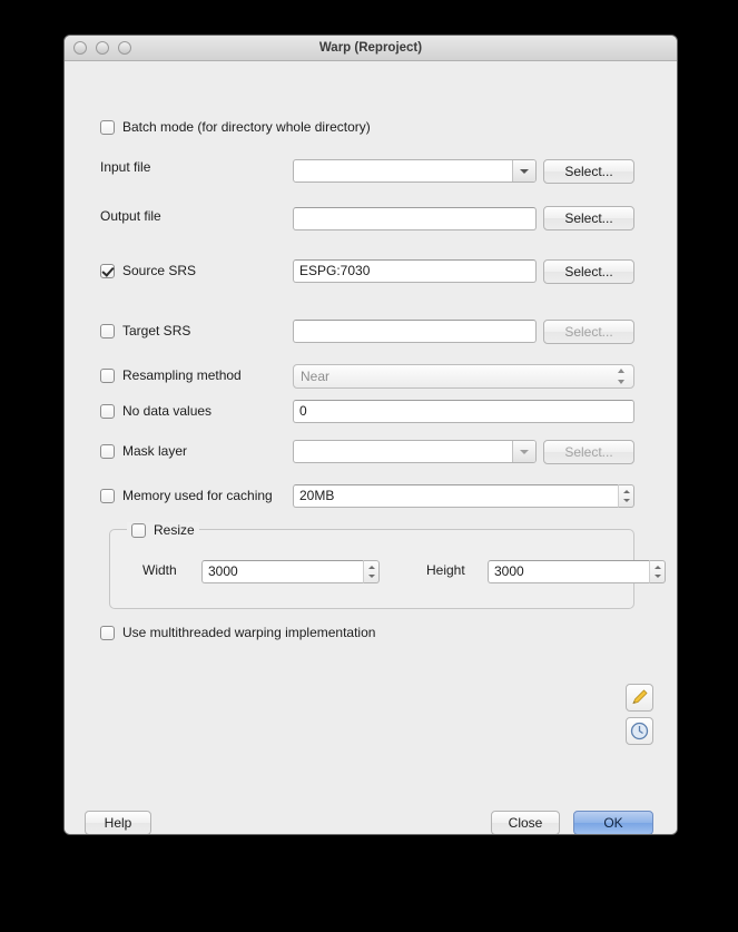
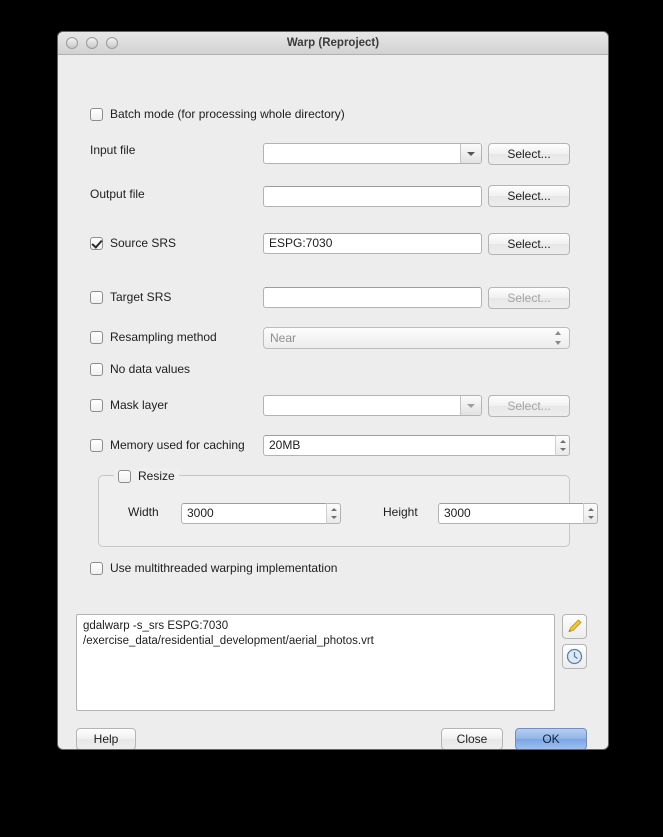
  Warp (Reproject)
- Batch mode (for directory whole directory)
+ Batch mode (for processing whole directory)
  Input file
  Select...
  Output file
  Select...
  Source SRS
  ESPG:7030
  Select...
  Target SRS
  Select...
  Resampling method
  Near
  No data values
- 0
  Mask layer
  Select...
  Memory used for caching
  20MB
  Resize
  Width
  3000
  Height
  3000
  Use multithreaded warping implementation
+ gdalwarp -s_srs ESPG:7030
+ /exercise_data/residential_development/aerial_photos.vrt
  Help
  Close
  OK
